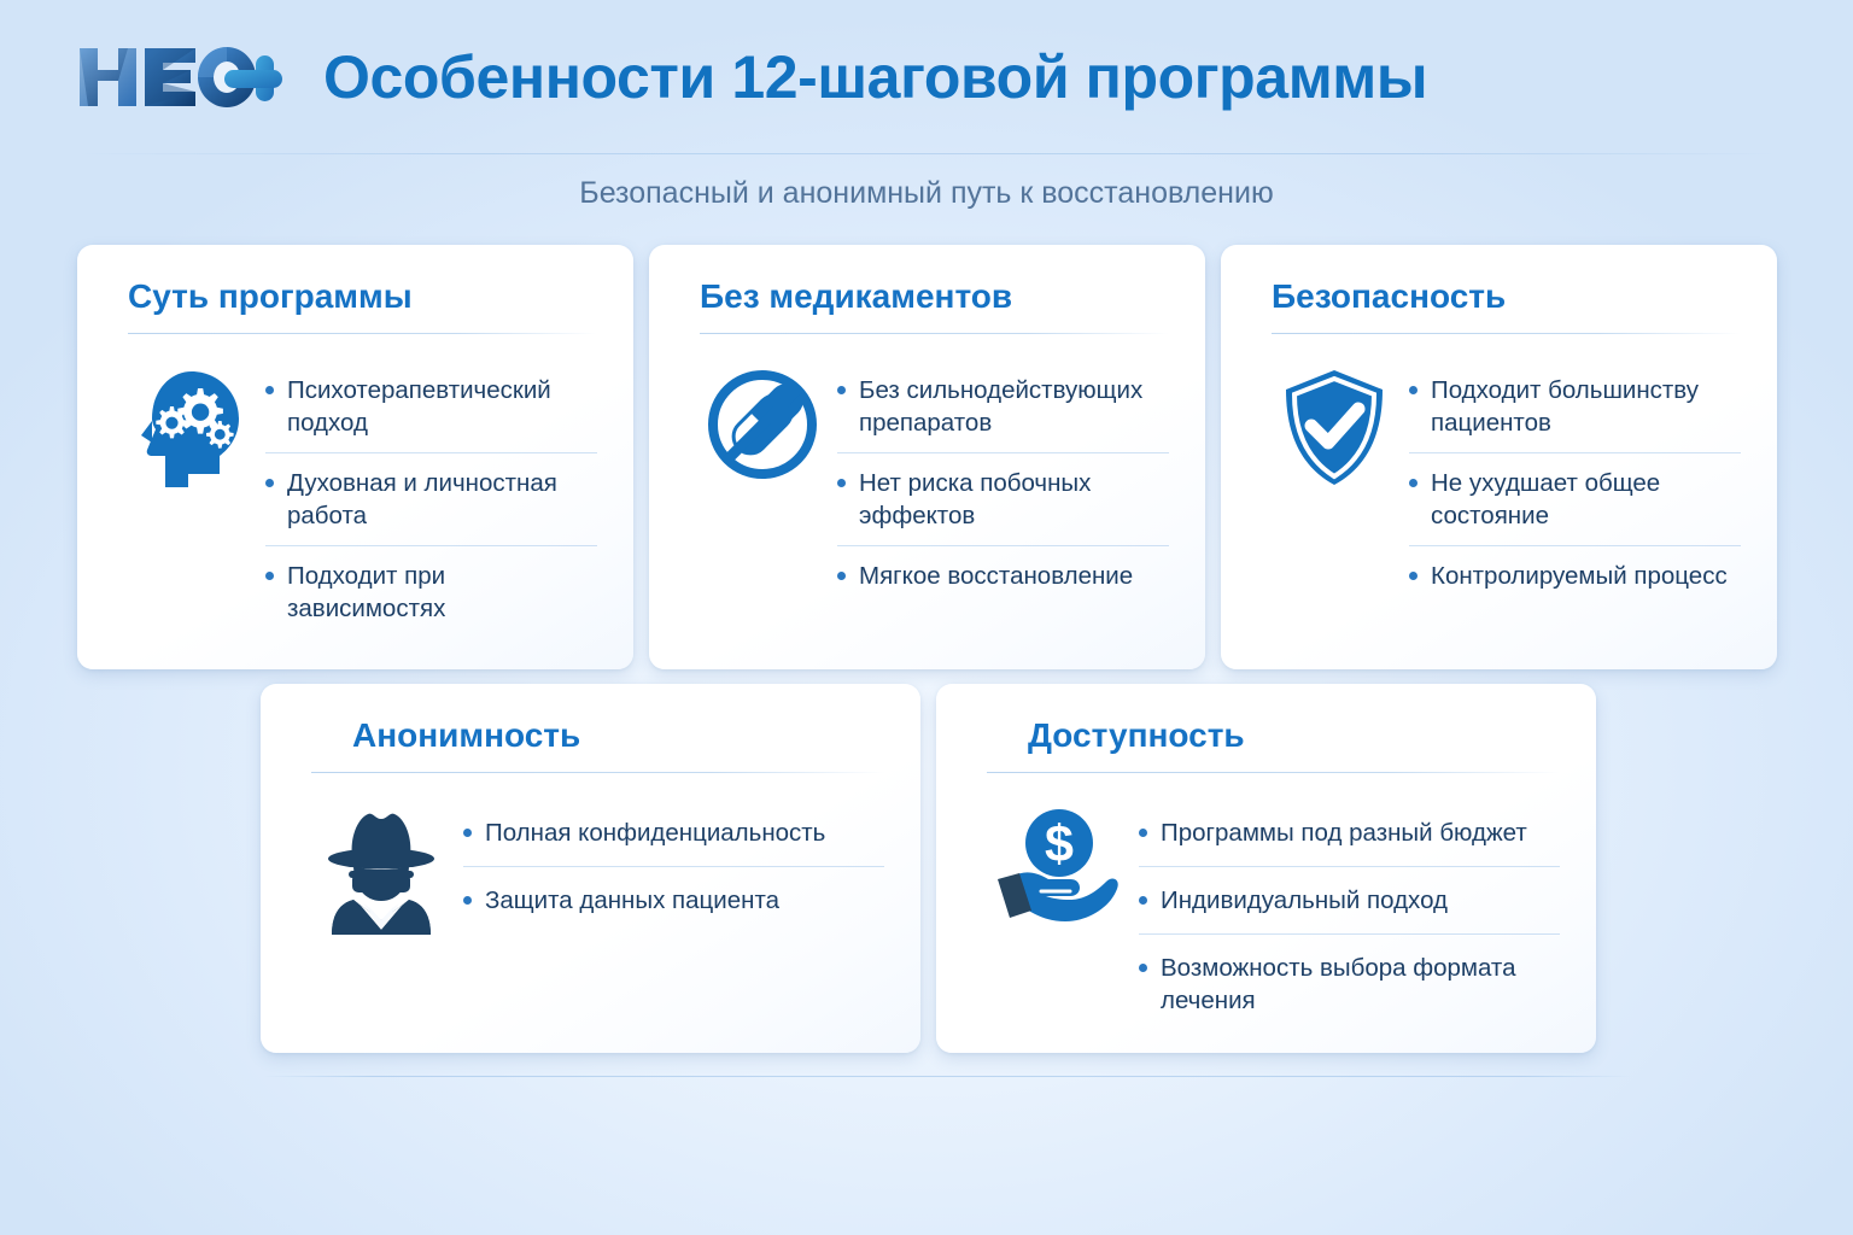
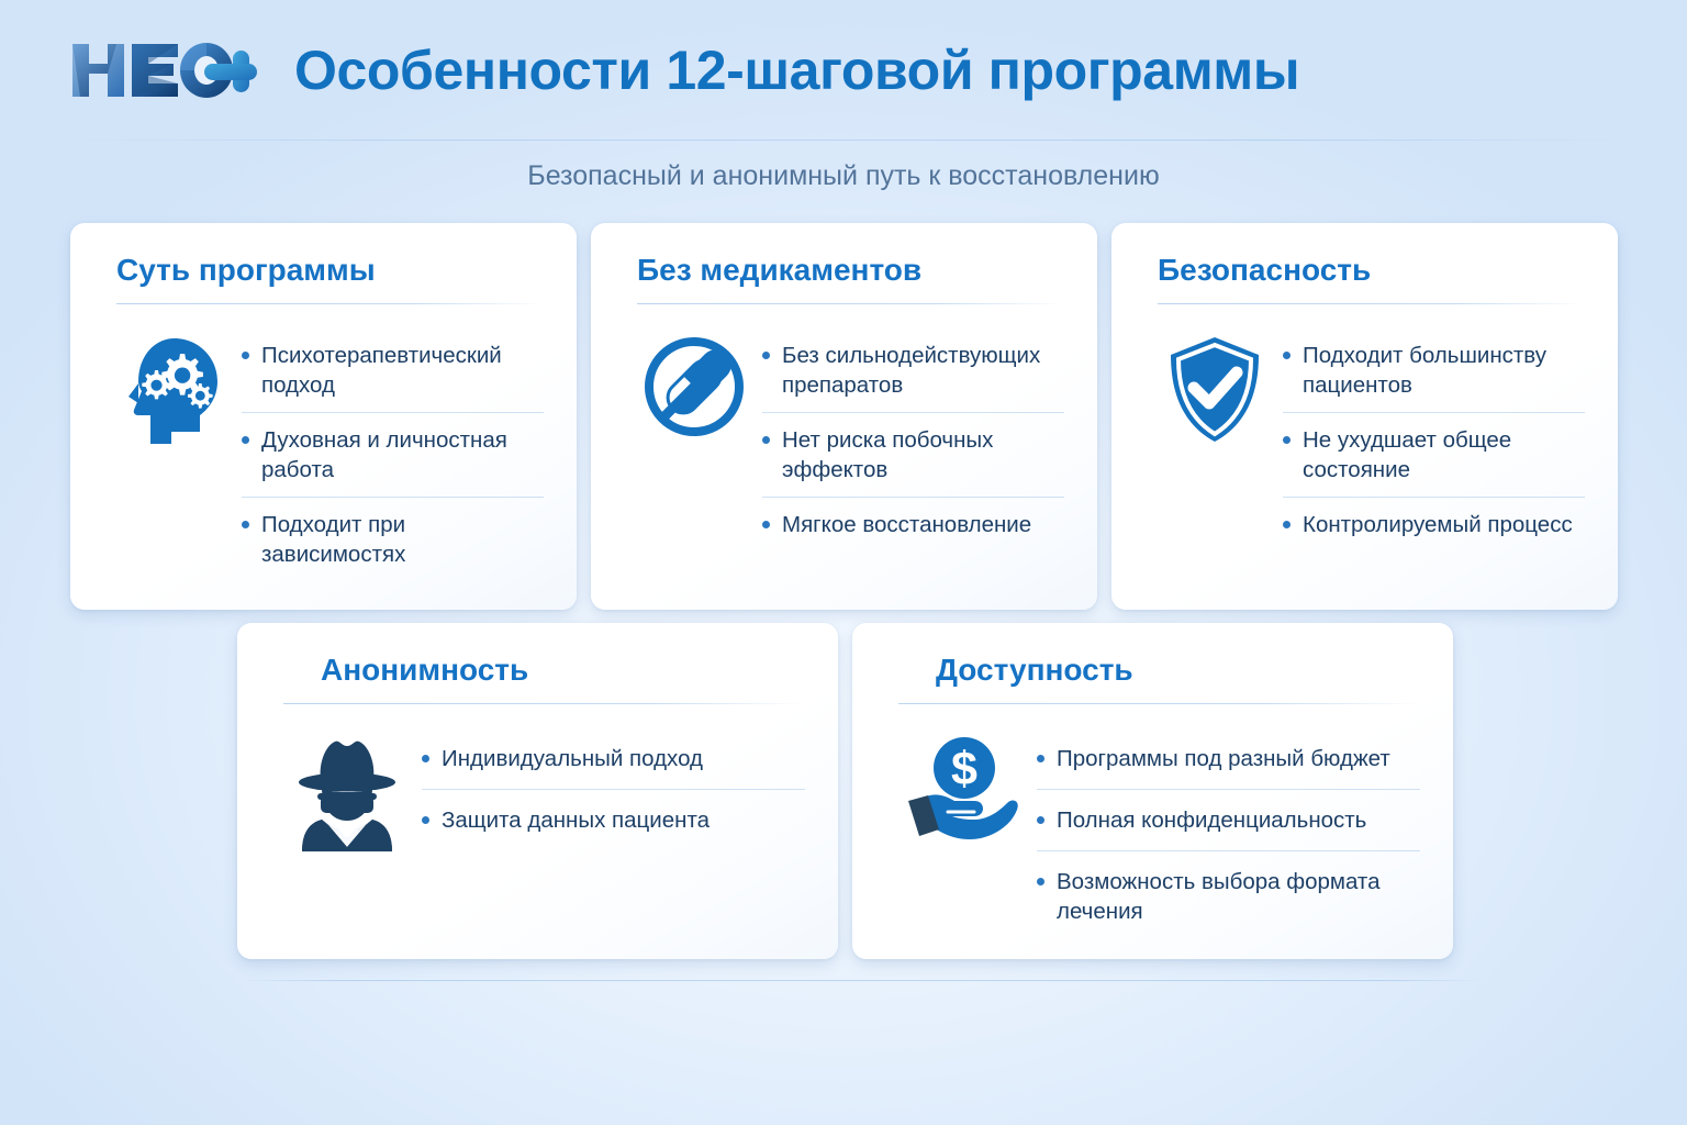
  Особенности 12-шаговой программы
  Безопасный и анонимный путь к восстановлению
  Суть программы
  Психотерапевтический подход
  Духовная и личностная работа
  Подходит при зависимостях
  Без медикаментов
  Без сильнодействующих препаратов
  Нет риска побочных эффектов
  Мягкое восстановление
  Безопасность
  Подходит большинству пациентов
  Не ухудшает общее состояние
  Контролируемый процесс
  Анонимность
- Полная конфиденциальность
+ Индивидуальный подход
  Защита данных пациента
  Доступность
  $
  Программы под разный бюджет
- Индивидуальный подход
+ Полная конфиденциальность
  Возможность выбора формата лечения
